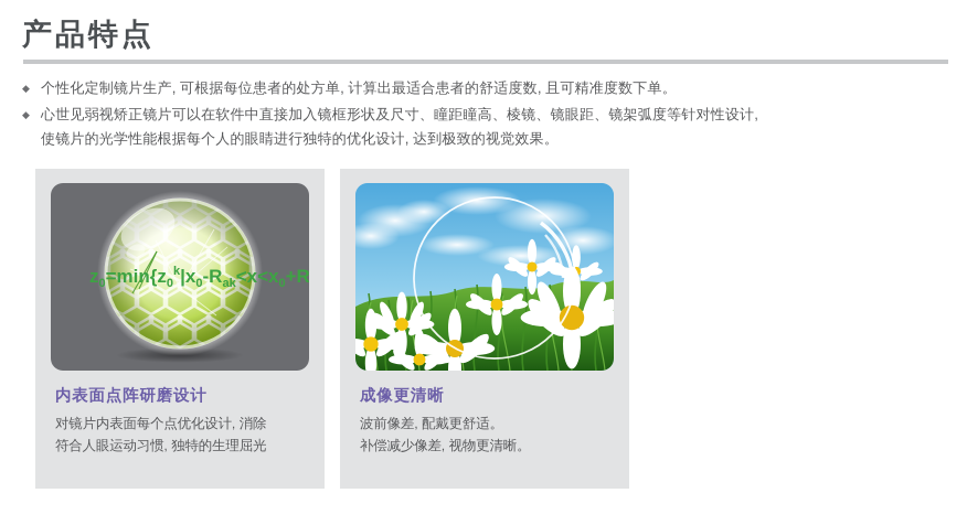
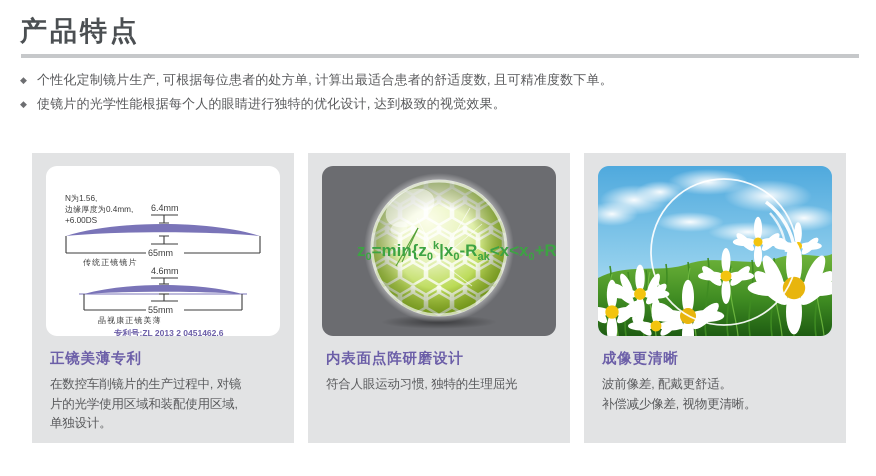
  产品特点
  ◆
  个性化定制镜片生产, 可根据每位患者的处方单, 计算出最适合患者的舒适度数, 且可精准度数下单。
  ◆
- 心世见弱视矫正镜片可以在软件中直接加入镜框形状及尺寸、瞳距瞳高、棱镜、镜眼距、镜架弧度等针对性设计,
  使镜片的光学性能根据每个人的眼睛进行独特的优化设计, 达到极致的视觉效果。
+ N为1.56,
+ 边缘厚度为0.4mm,
+ +6.00DS
+ 6.4mm
+ 65mm
+ 传统正镜镜片
+ 4.6mm
+ 55mm
+ 晶视康正镜美薄
+ 专利号:ZL 2013 2 0451462.6
+ 正镜美薄专利
+ 在数控车削镜片的生产过程中, 对镜
+ 片的光学使用区域和装配使用区域,
+ 单独设计。
  z0 =min{z0 k|x0 -Rak <x<x0 +R
  内表面点阵研磨设计
- 对镜片内表面每个点优化设计, 消除
  符合人眼运动习惯, 独特的生理屈光
  成像更清晰
  波前像差, 配戴更舒适。
  补偿减少像差, 视物更清晰。
